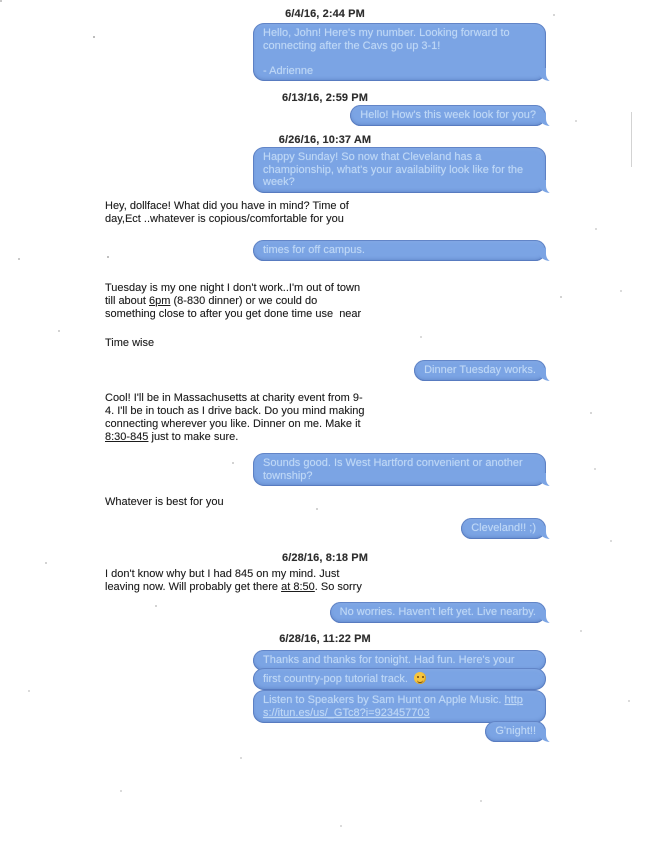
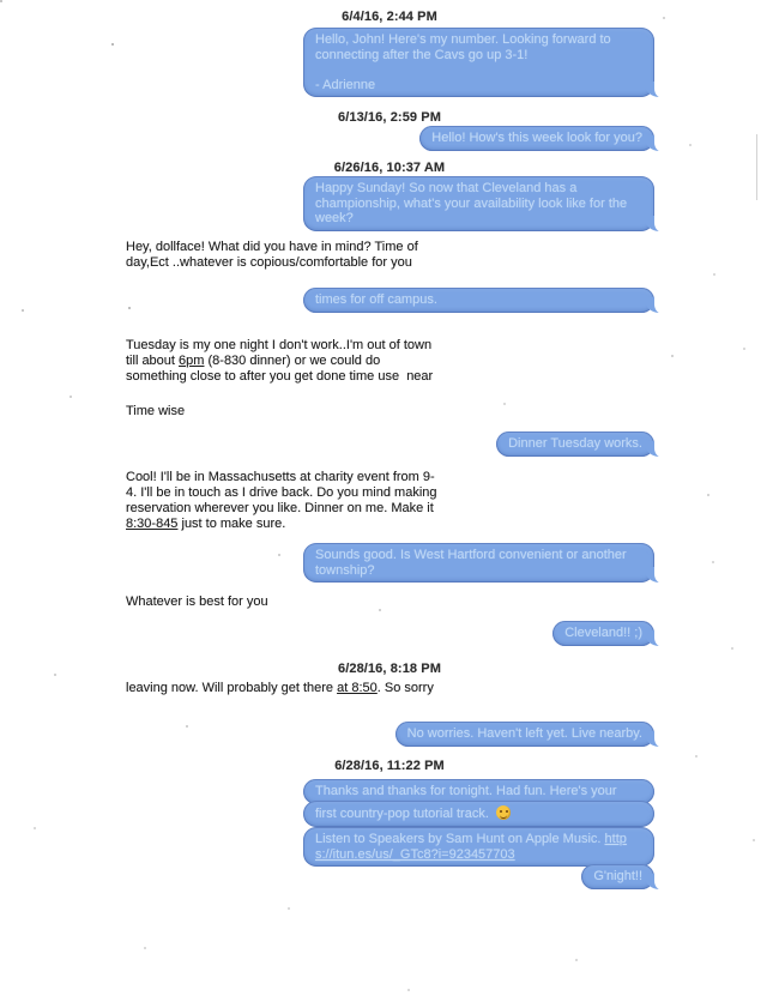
  6/4/16, 2:44 PM
  Hello, John! Here's my number. Looking forward to
  connecting after the Cavs go up 3-1!
  - Adrienne
  6/13/16, 2:59 PM
  Hello! How's this week look for you?
  6/26/16, 10:37 AM
  Happy Sunday! So now that Cleveland has a
  championship, what's your availability look like for the
  week?
  Hey, dollface! What did you have in mind? Time of
  day,Ect ..whatever is copious/comfortable for you
  times for off campus.
  Tuesday is my one night I don't work..I'm out of town
  till about 6pm (8-830 dinner) or we could do
  something close to after you get done time use near
  Time wise
  Dinner Tuesday works.
  Cool! I'll be in Massachusetts at charity event from 9-
  4. I'll be in touch as I drive back. Do you mind making
- connecting wherever you like. Dinner on me. Make it
+ reservation wherever you like. Dinner on me. Make it
  8:30-845 just to make sure.
  Sounds good. Is West Hartford convenient or another
  township?
  Whatever is best for you
  Cleveland!! ;)
  6/28/16, 8:18 PM
- I don't know why but I had 845 on my mind. Just
  leaving now. Will probably get there at 8:50. So sorry
  No worries. Haven't left yet. Live nearby.
  6/28/16, 11:22 PM
  Thanks and thanks for tonight. Had fun. Here's your
  first country-pop tutorial track.
  Listen to Speakers by Sam Hunt on Apple Music. http
  s://itun.es/us/_GTc8?i=923457703
  G'night!!
